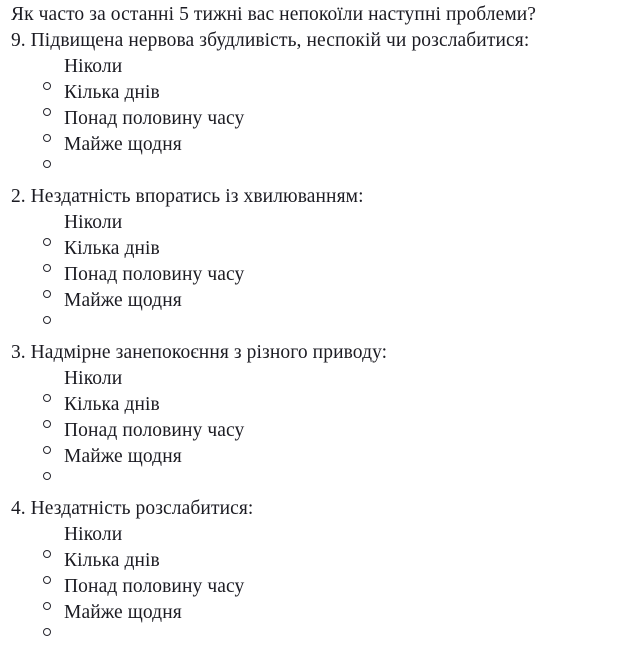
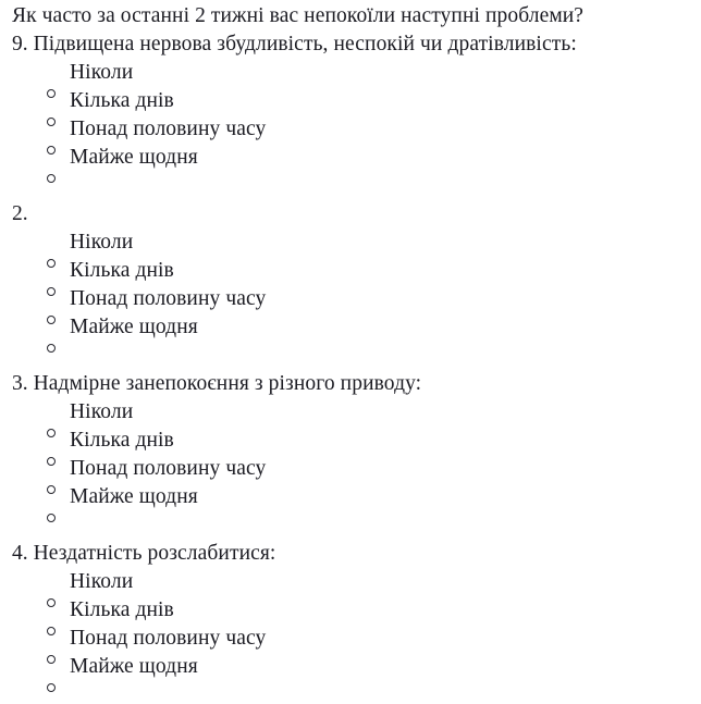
- Як часто за останні 5 тижні вас непокоїли наступні проблеми?
+ Як часто за останні 2 тижні вас непокоїли наступні проблеми?
  9.
- Підвищена нервова збудливість, неспокій чи розслабитися:
+ Підвищена нервова збудливість, неспокій чи дратівливість:
  Ніколи
  Кілька днів
  Понад половину часу
  Майже щодня
  2.
- Нездатність впоратись із хвилюванням:
  Ніколи
  Кілька днів
  Понад половину часу
  Майже щодня
  3.
  Надмірне занепокоєння з різного приводу:
  Ніколи
  Кілька днів
  Понад половину часу
  Майже щодня
  4.
  Нездатність розслабитися:
  Ніколи
  Кілька днів
  Понад половину часу
  Майже щодня
